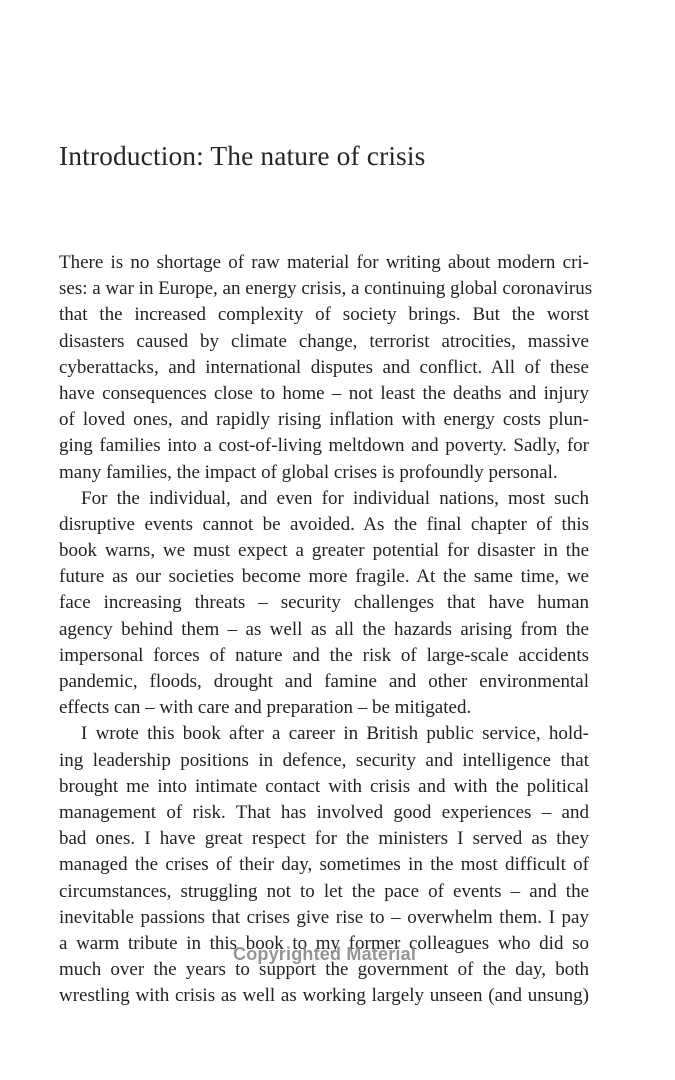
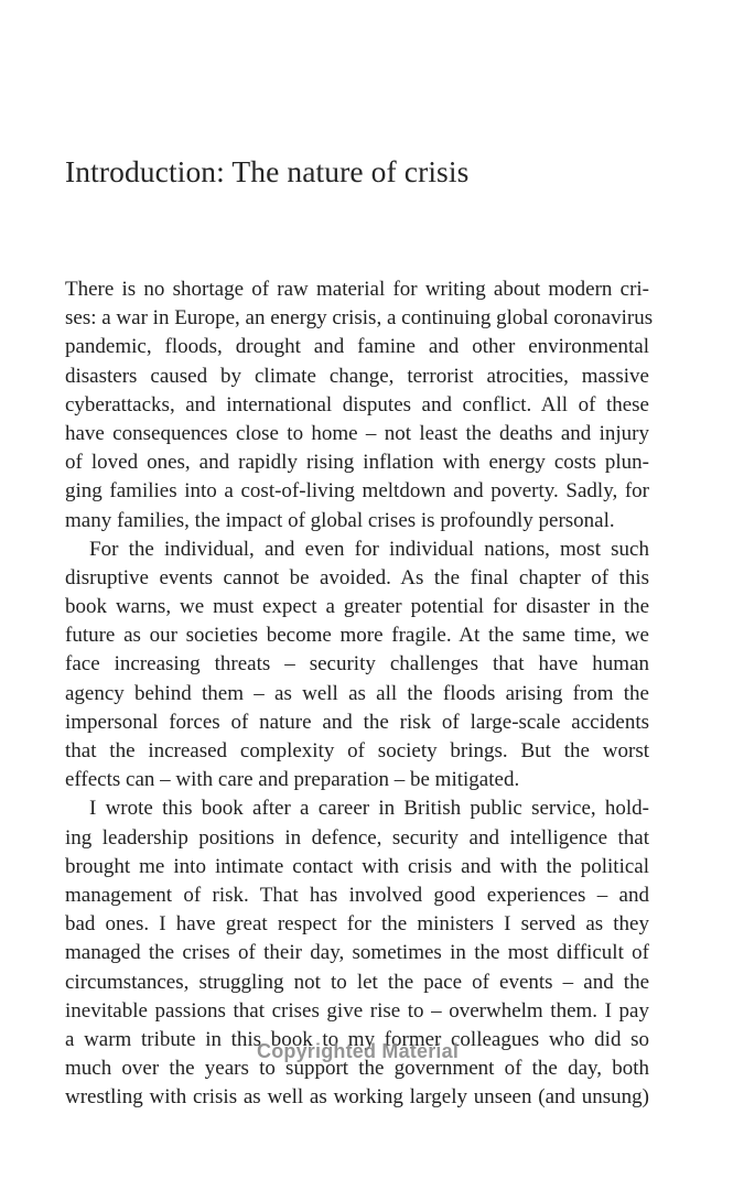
  Introduction: The nature of crisis
  There is no shortage of raw material for writing about modern cri-
  ses: a war in Europe, an energy crisis, a continuing global coronavirus
- that the increased complexity of society brings. But the worst
+ pandemic, floods, drought and famine and other environmental
  disasters caused by climate change, terrorist atrocities, massive
  cyberattacks, and international disputes and conflict. All of these
  have consequences close to home – not least the deaths and injury
  of loved ones, and rapidly rising inflation with energy costs plun-
  ging families into a cost-of-living meltdown and poverty. Sadly, for
  many families, the impact of global crises is profoundly personal.
  For the individual, and even for individual nations, most such
  disruptive events cannot be avoided. As the final chapter of this
  book warns, we must expect a greater potential for disaster in the
  future as our societies become more fragile. At the same time, we
  face increasing threats – security challenges that have human
- agency behind them – as well as all the hazards arising from the
+ agency behind them – as well as all the floods arising from the
  impersonal forces of nature and the risk of large-scale accidents
- pandemic, floods, drought and famine and other environmental
+ that the increased complexity of society brings. But the worst
  effects can – with care and preparation – be mitigated.
  I wrote this book after a career in British public service, hold-
  ing leadership positions in defence, security and intelligence that
  brought me into intimate contact with crisis and with the political
  management of risk. That has involved good experiences – and
  bad ones. I have great respect for the ministers I served as they
  managed the crises of their day, sometimes in the most difficult of
  circumstances, struggling not to let the pace of events – and the
  inevitable passions that crises give rise to – overwhelm them. I pay
  a warm tribute in this book to my former colleagues who did so
  much over the years to support the government of the day, both
  wrestling with crisis as well as working largely unseen (and unsung)
  Copyrighted Material
